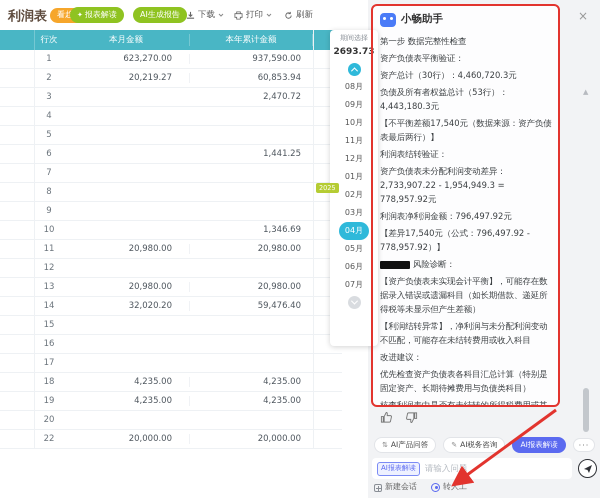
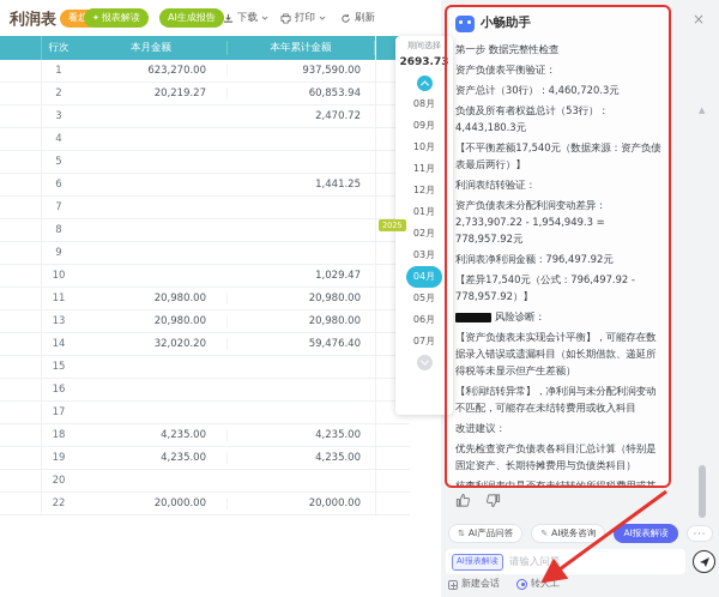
  利润表
  ✦
  报表解读
  AI生成报告
  下载
  打印
  刷新
  行次
  本月金额
  本年累计金额
  1
  623,270.00
  937,590.00
  2
  20,219.27
  60,853.94
  3
  2,470.72
  4
  5
  6
  1,441.25
  7
  8
  9
  10
- 1,346.69
+ 1,029.47
  11
  20,980.00
  20,980.00
- 12
  13
  20,980.00
  20,980.00
  14
  32,020.20
  59,476.40
  15
  16
  17
  18
  4,235.00
  4,235.00
  19
  4,235.00
  4,235.00
  20
  22
  20,000.00
  20,000.00
  期间选择
  2693.73
  08月
  09月
  10月
  11月
  12月
  01月
  02月
  03月
  04月
  05月
  06月
  07月
  2025
  小畅助手
  第一步 数据完整性检查
  资产负债表平衡验证：
  资产总计（30行）：4,460,720.3元
  负债及所有者权益总计（53行）：4,443,180.3元
  【不平衡差额17,540元（数据来源：资产负债表最后两行）】
  利润表结转验证：
  资产负债表未分配利润变动差异：2,733,907.22 - 1,954,949.3 = 778,957.92元
  利润表净利润金额：796,497.92元
  【差异17,540元（公式：796,497.92 - 778,957.92）】
  风险诊断：
  【资产负债表未实现会计平衡】，可能存在数据录入错误或遗漏科目（如长期借款、递延所得税等未显示但产生差额）
  【利润结转异常】，净利润与未分配利润变动不匹配，可能存在未结转费用或收入科目
  改进建议：
  优先检查资产负债表各科目汇总计算（特别是固定资产、长期待摊费用与负债类科目）
  核查利润表中是否有未结转的所得税费用或其
  ×
  ▲
  ⇅
  AI产品问答
  ✎
  AI税务咨询
  AI报表解读
  ···
  AI报表解读
  请输入问题
  新建会话
  转人工
